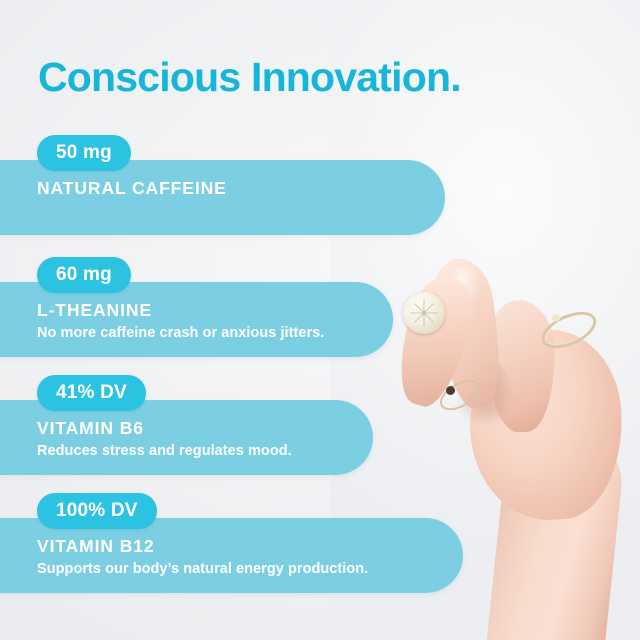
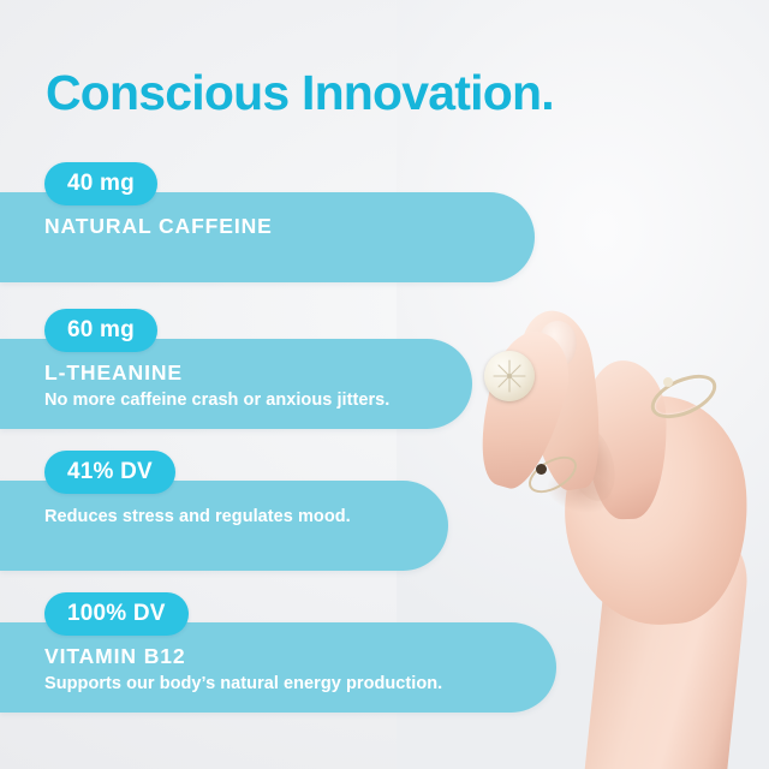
  Conscious Innovation.
  NATURAL CAFFEINE
- 50 mg
+ 40 mg
  L-THEANINE
  No more caffeine crash or anxious jitters.
  60 mg
- VITAMIN B6
  Reduces stress and regulates mood.
  41% DV
  VITAMIN B12
  Supports our body’s natural energy production.
  100% DV
